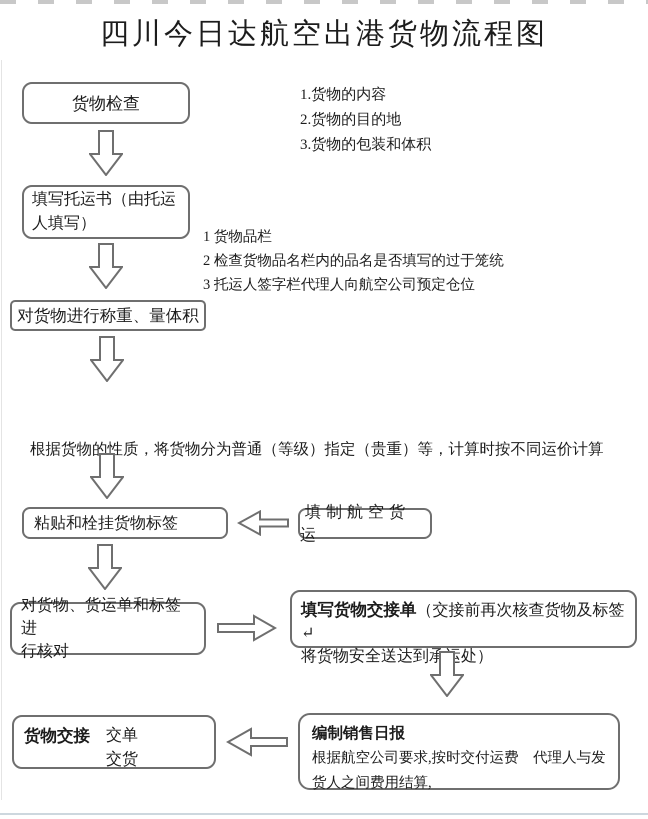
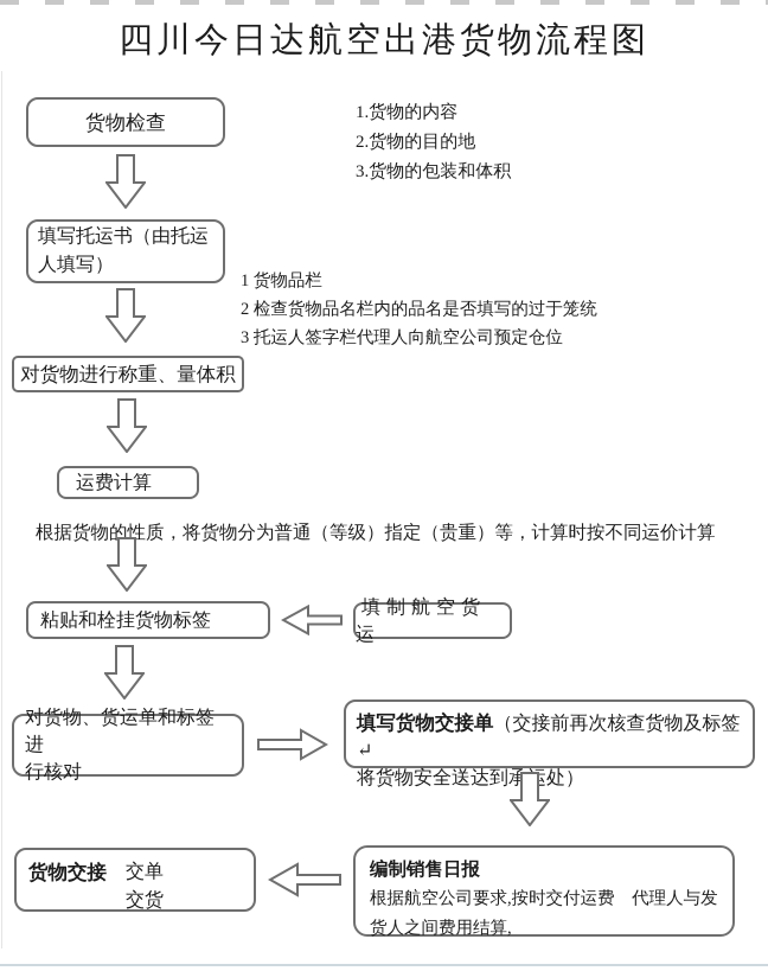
  四川今日达航空出港货物流程图
  货物检查
  填写托运书（由托运
  人填写）
  对货物进行称重、量体积
+ 运费计算
  粘贴和栓挂货物标签
  填制航空货运
  填写货物交接单（交接前再次核查货物及标签↵
  将货物安全送达到承处）
  对货物、货运单和标签进
  行核对
  货物交接
  交单
  交货
  编制销售日报
  根据航空公司要求,按时交付运费 代理人与发
  货人之间费用结算,
  1.货物的内容
  2.货物的目的地
  3.货物的包装和体积
  1 货物品栏
  2 检查货物品名栏内的品名是否填写的过于笼统
  3 托运人签字栏代理人向航空公司预定仓位
  根据货物的性质，将货物分为普通（等级）指定（贵重）等，计算时按不同运价计算
